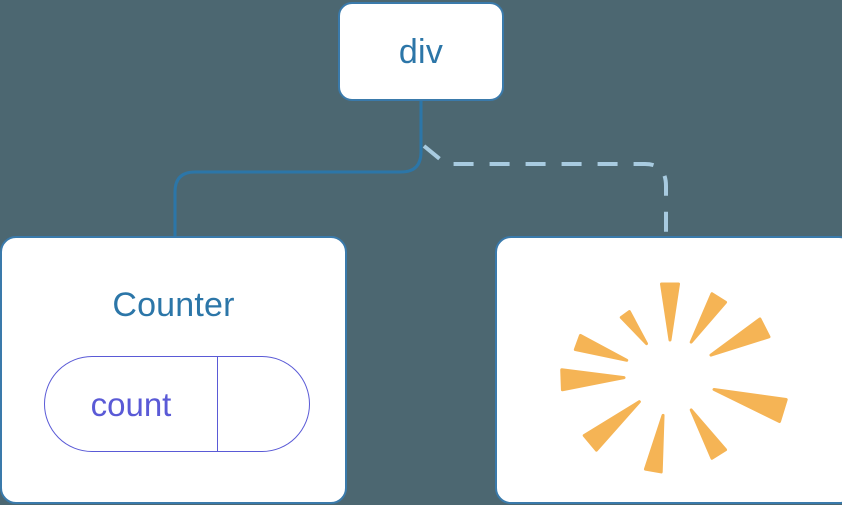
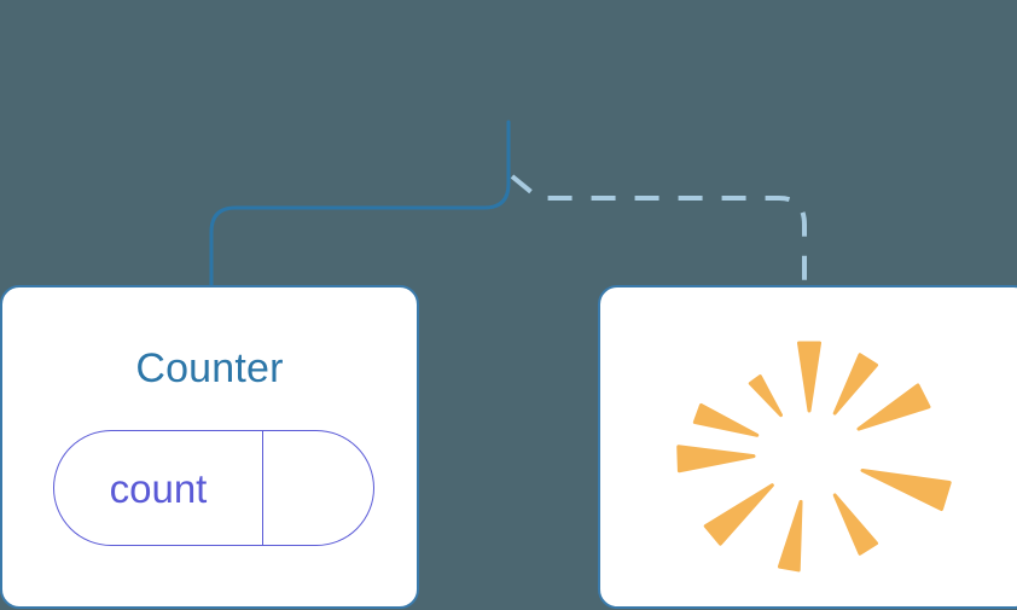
- div
  Counter
  count
